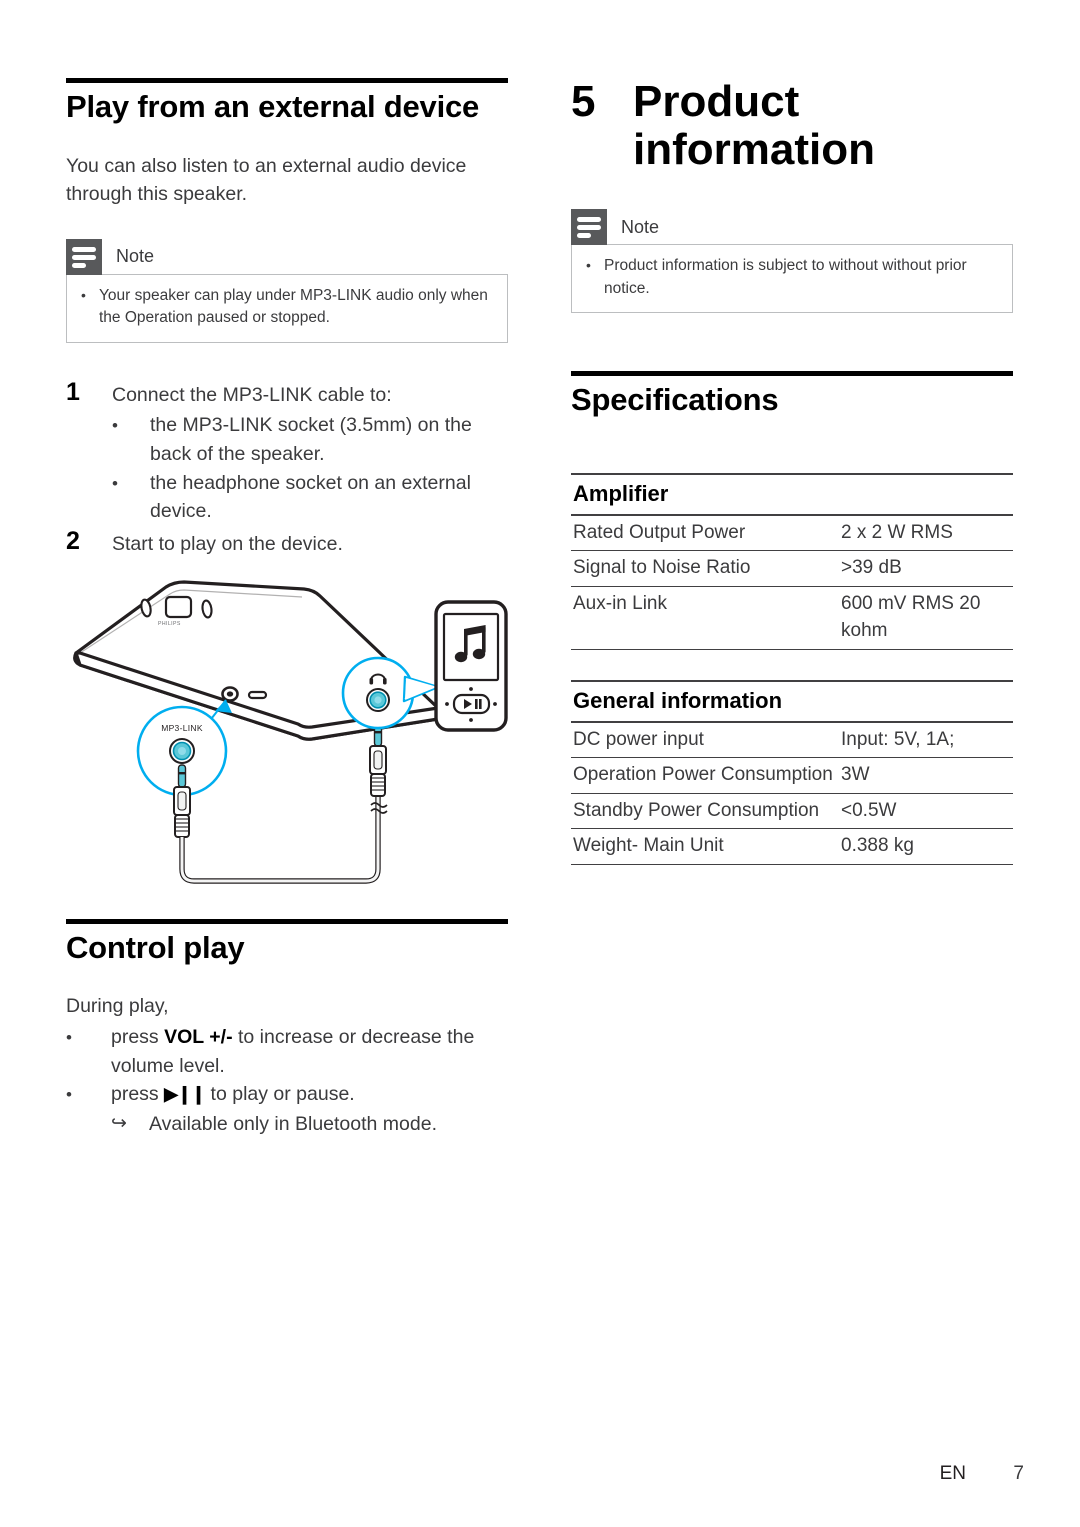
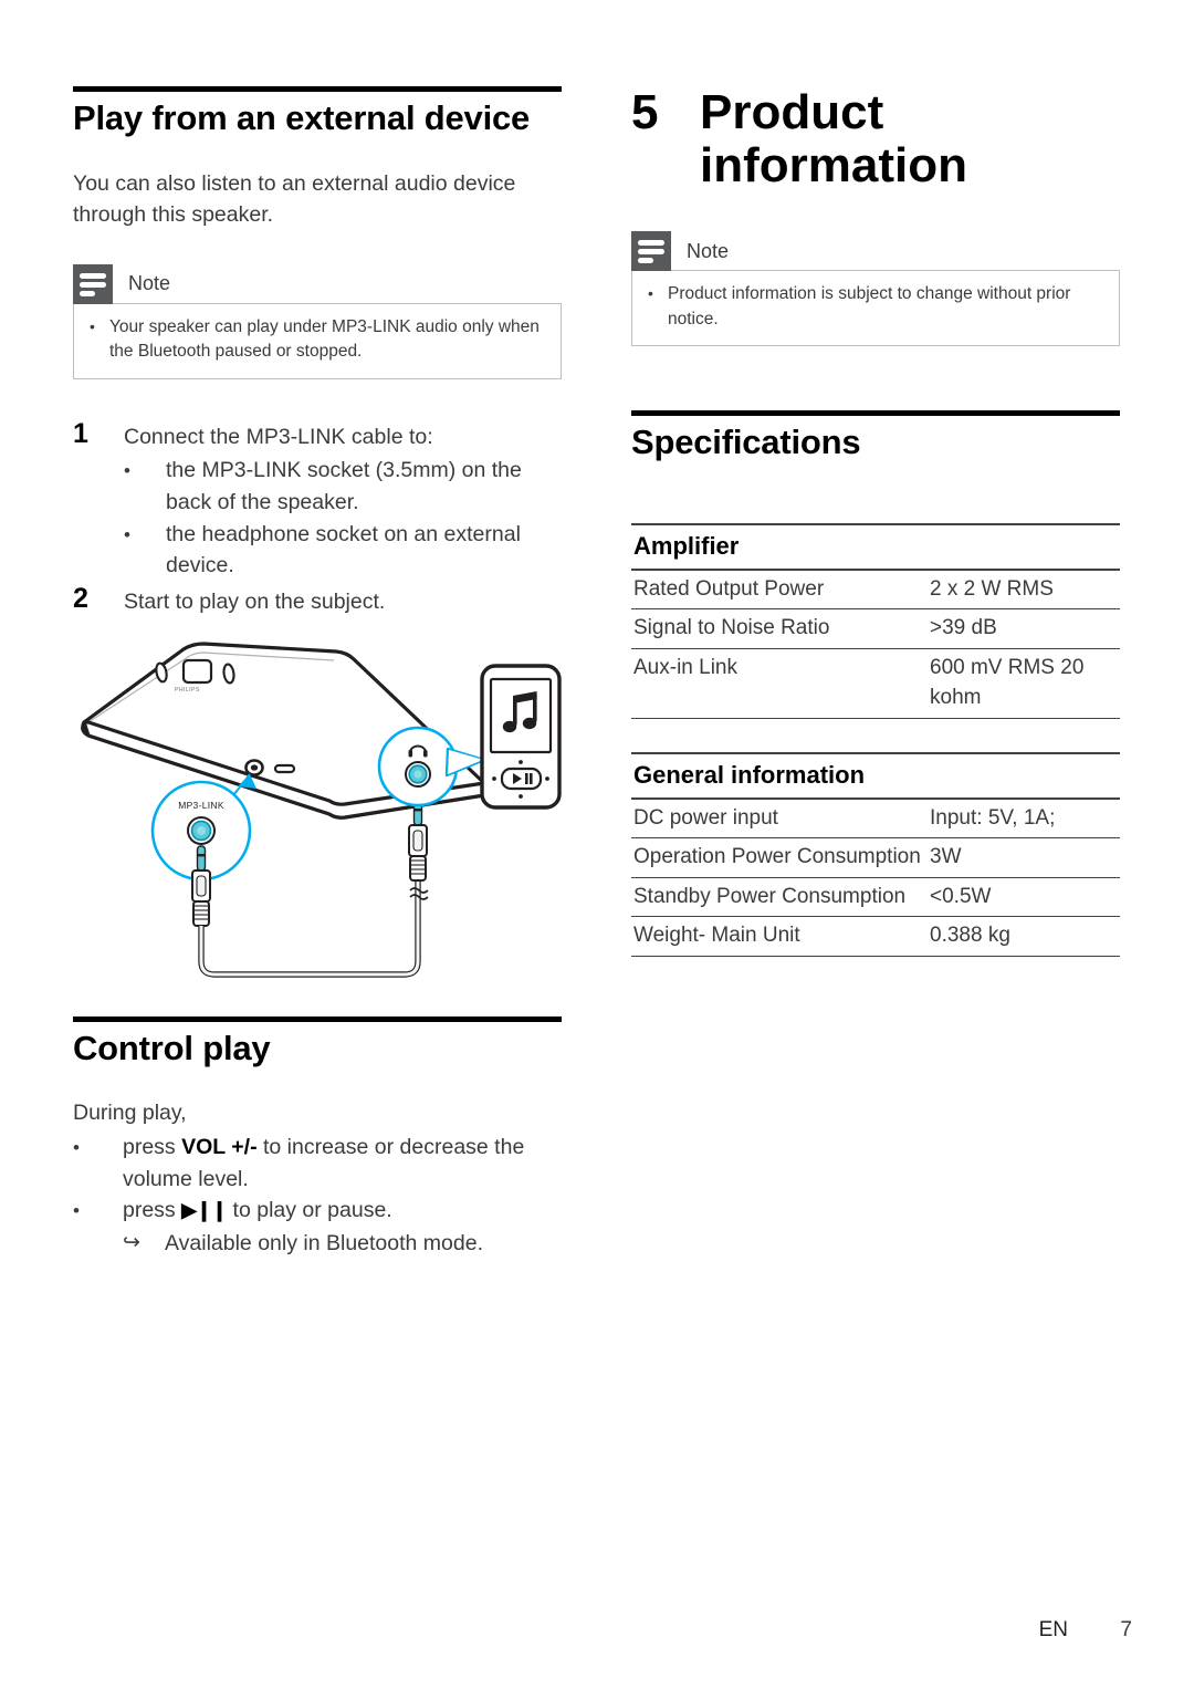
  Play from an external device
  You can also listen to an external audio device through this speaker.
  Note
  •
- Your speaker can play under MP3-LINK audio only when the Operation paused or stopped.
+ Your speaker can play under MP3-LINK audio only when the Bluetooth paused or stopped.
  1
  Connect the MP3-LINK cable to:
  •
  the MP3-LINK socket (3.5mm) on the back of the speaker.
  •
  the headphone socket on an external device.
  2
- Start to play on the device.
+ Start to play on the subject.
  MP3-LINK
  Control play
  During play,
  •
  press VOL +/- to increase or decrease the volume level.
  •
  press ▶❙❙ to play or pause.
  ↪
  Available only in Bluetooth mode.
  5
  Product information
  Note
  •
- Product information is subject to without without prior notice.
+ Product information is subject to change without prior notice.
  Specifications
  Amplifier
  Rated Output Power	2 x 2 W RMS
  Signal to Noise Ratio	>39 dB
  Aux-in Link	600 mV RMS 20 kohm
  General information
  DC power input	Input: 5V, 1A;
  Operation Power Consumption	3W
  Standby Power Consumption	<0.5W
  Weight- Main Unit	0.388 kg
  EN 7
